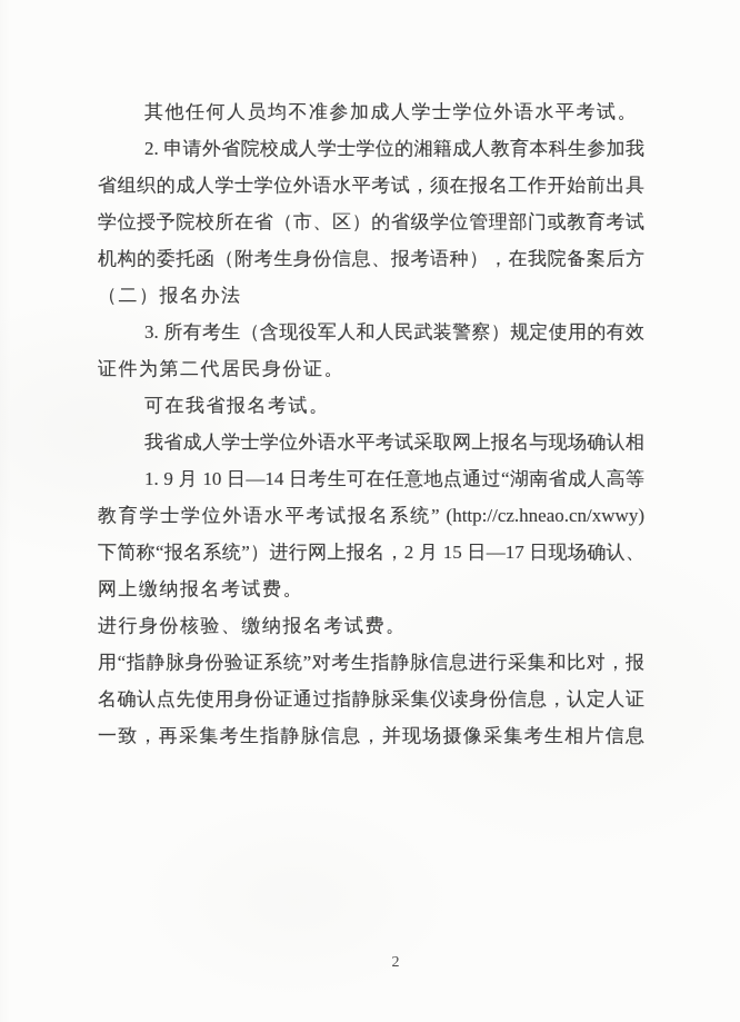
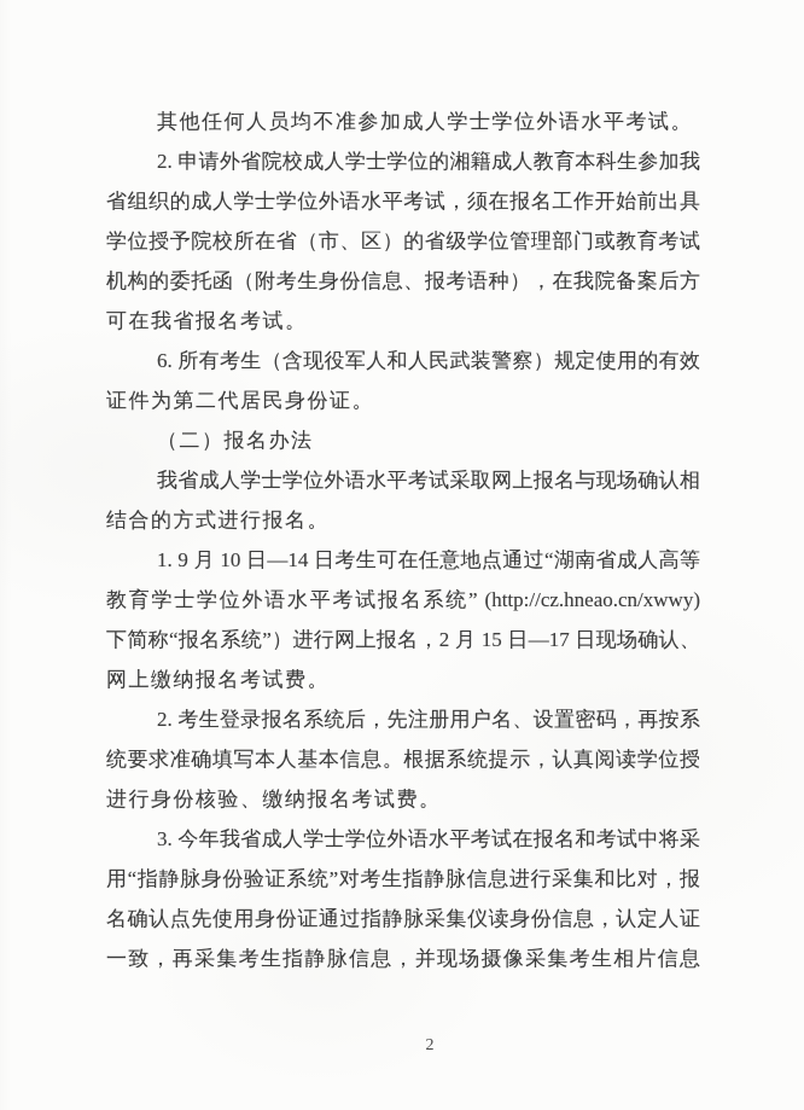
  其他任何人员均不准参加成人学士学位外语水平考试。
  2. 申请外省院校成人学士学位的湘籍成人教育本科生参加我
  省组织的成人学士学位外语水平考试，须在报名工作开始前出具
  学位授予院校所在省（市、区）的省级学位管理部门或教育考试
  机构的委托函（附考生身份信息、报考语种），在我院备案后方
- （二）报名办法
+ 可在我省报名考试。
- 3. 所有考生（含现役军人和人民武装警察）规定使用的有效
+ 6. 所有考生（含现役军人和人民武装警察）规定使用的有效
  证件为第二代居民身份证。
- 可在我省报名考试。
+ （二）报名办法
  我省成人学士学位外语水平考试采取网上报名与现场确认相
+ 结合的方式进行报名。
  1. 9 月 10 日—14 日考生可在任意地点通过“湖南省成人高等
  教育学士学位外语水平考试报名系统” (http://cz.hneao.cn/xwwy)
  下简称“报名系统”）进行网上报名，2 月 15 日—17 日现场确认、
  网上缴纳报名考试费。
+ 2. 考生登录报名系统后，先注册用户名、设置密码，再按系
+ 统要求准确填写本人基本信息。根据系统提示，认真阅读学位授
  进行身份核验、缴纳报名考试费。
+ 3. 今年我省成人学士学位外语水平考试在报名和考试中将采
  用“指静脉身份验证系统”对考生指静脉信息进行采集和比对，报
  名确认点先使用身份证通过指静脉采集仪读身份信息，认定人证
  一致，再采集考生指静脉信息，并现场摄像采集考生相片信息
  2
